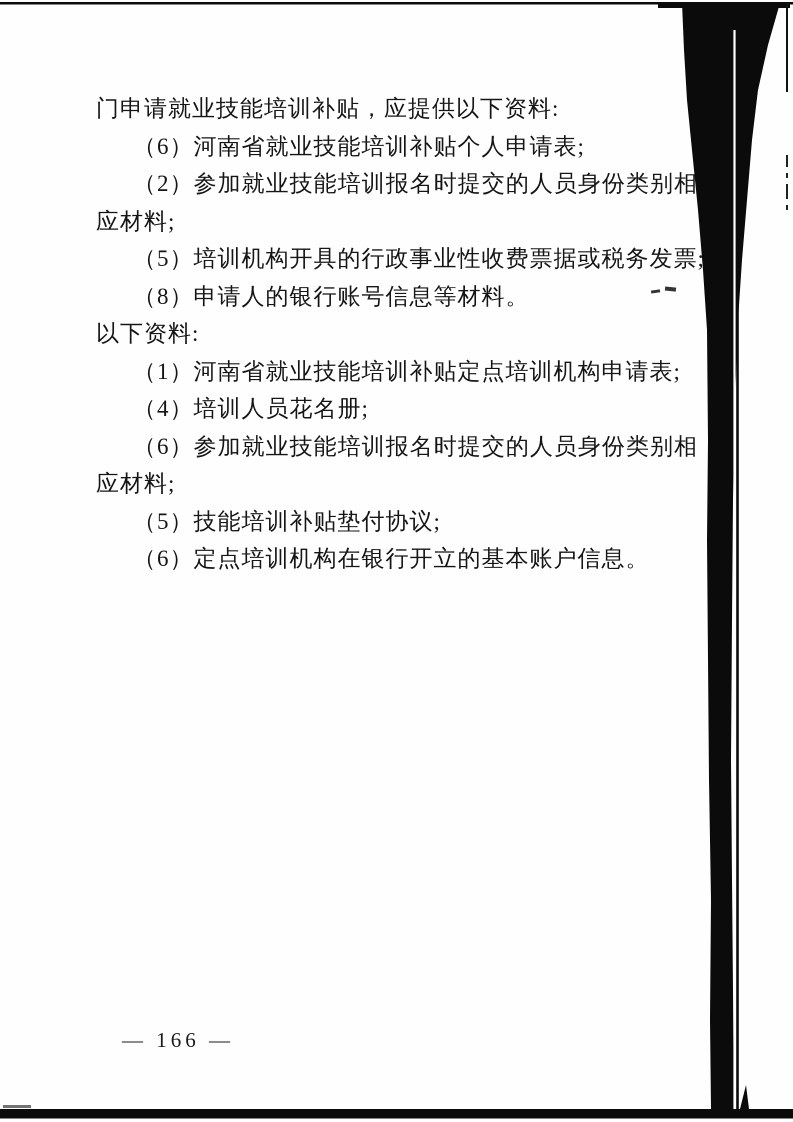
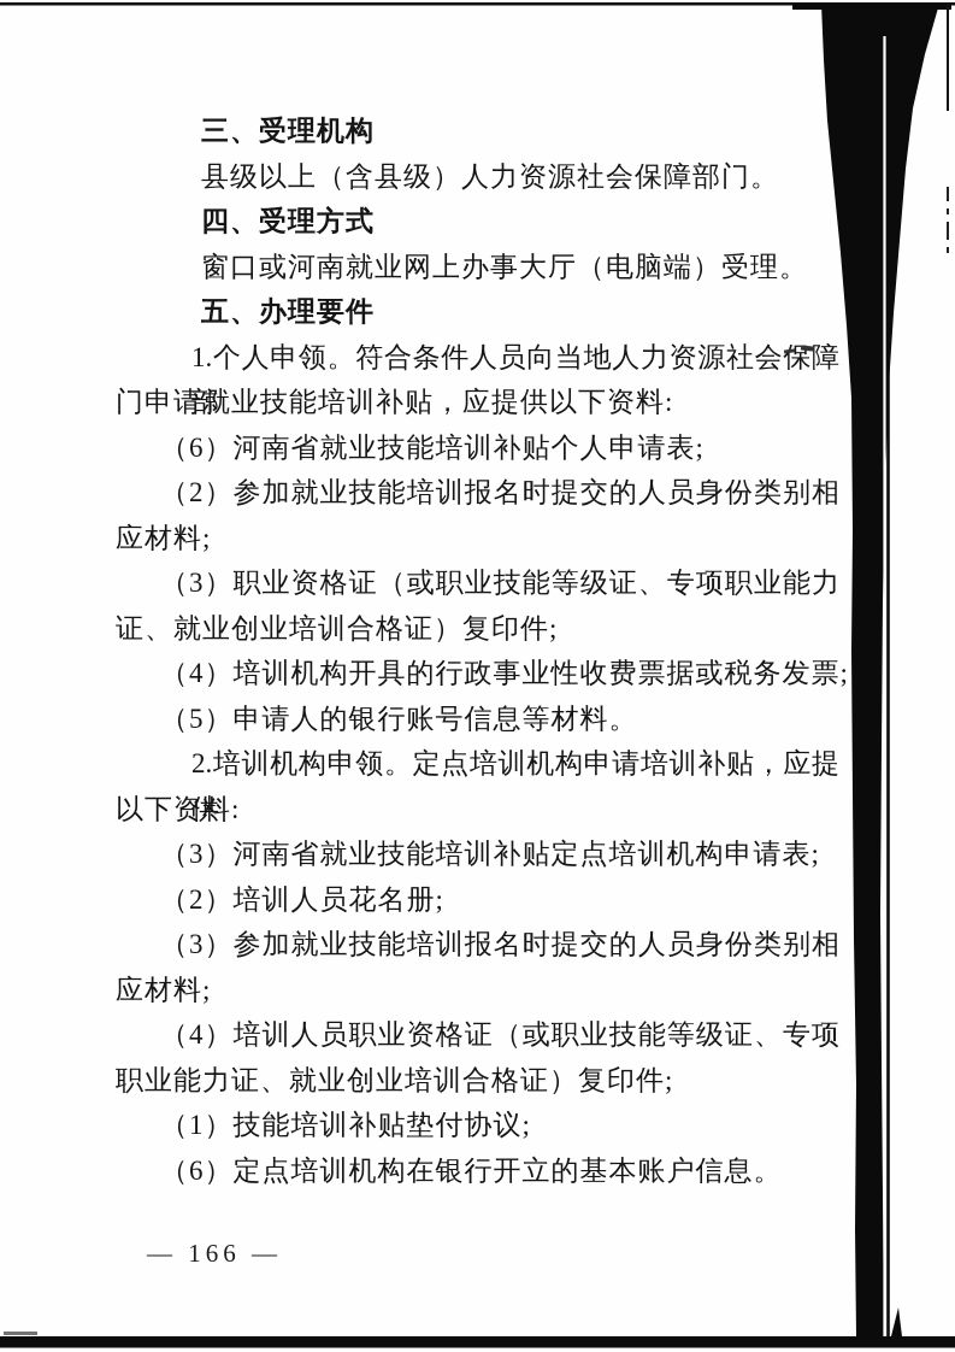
+ 三、受理机构
+ 县级以上（含县级）人力资源社会保障部门。
+ 四、受理方式
+ 窗口或河南就业网上办事大厅（电脑端）受理。
+ 五、办理要件
+ 1.个人申领。符合条件人员向当地人力资源社会保障部
  门申请就业技能培训补贴，应提供以下资料:
  （6）河南省就业技能培训补贴个人申请表;
  （2）参加就业技能培训报名时提交的人员身份类别相
  应材料;
+ （3）职业资格证（或职业技能等级证、专项职业能力
+ 证、就业创业培训合格证）复印件;
- （5）培训机构开具的行政事业性收费票据或税务发票;
+ （4）培训机构开具的行政事业性收费票据或税务发票;
- （8）申请人的银行账号信息等材料。
+ （5）申请人的银行账号信息等材料。
+ 2.培训机构申领。定点培训机构申请培训补贴，应提供
  以下资料:
- （1）河南省就业技能培训补贴定点培训机构申请表;
+ （3）河南省就业技能培训补贴定点培训机构申请表;
- （4）培训人员花名册;
+ （2）培训人员花名册;
- （6）参加就业技能培训报名时提交的人员身份类别相
+ （3）参加就业技能培训报名时提交的人员身份类别相
  应材料;
+ （4）培训人员职业资格证（或职业技能等级证、专项
+ 职业能力证、就业创业培训合格证）复印件;
- （5）技能培训补贴垫付协议;
+ （1）技能培训补贴垫付协议;
  （6）定点培训机构在银行开立的基本账户信息。
  — 166 —
